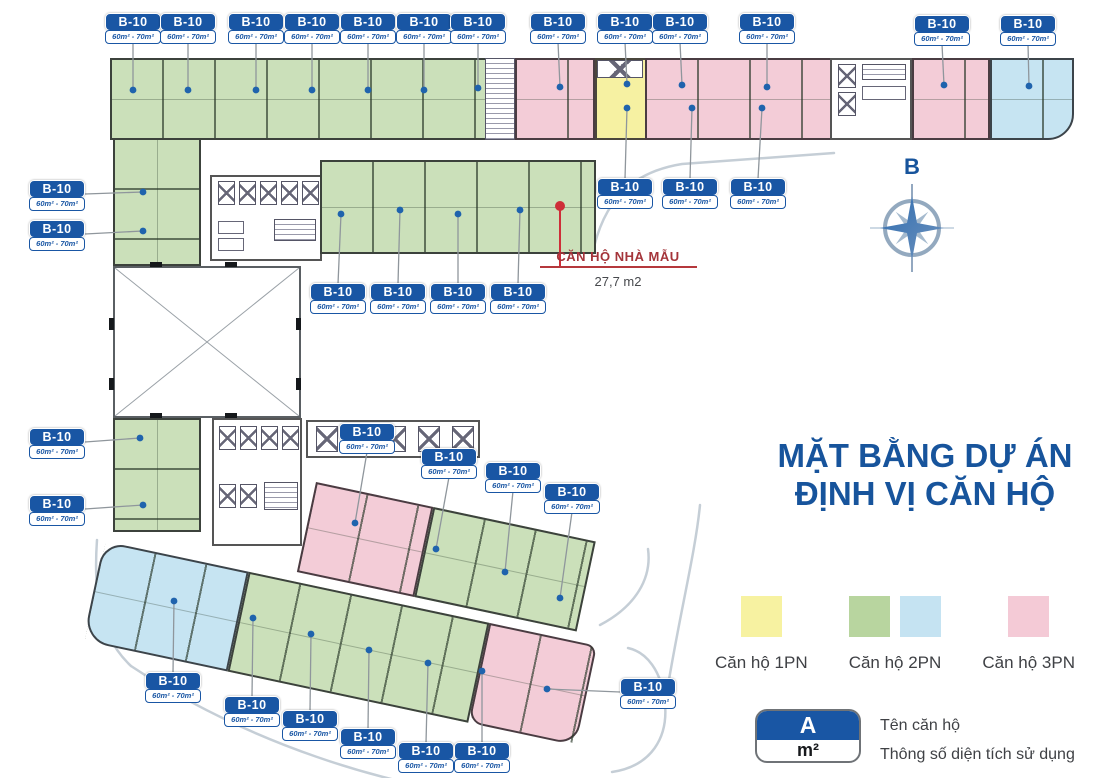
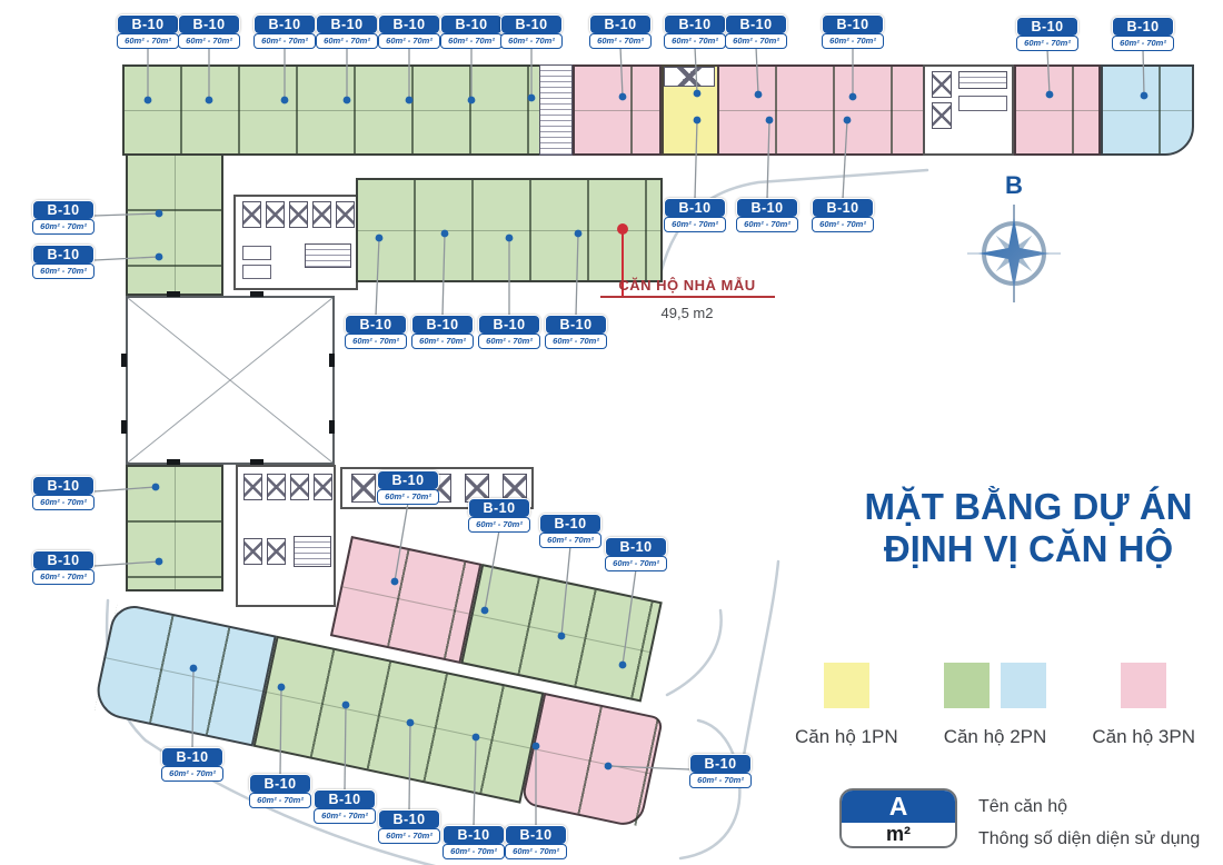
  B-10
  60m² - 70m²
  B-10
  60m² - 70m²
  B-10
  60m² - 70m²
  B-10
  60m² - 70m²
  B-10
  60m² - 70m²
  B-10
  60m² - 70m²
  B-10
  60m² - 70m²
  B-10
  60m² - 70m²
  B-10
  60m² - 70m²
  B-10
  60m² - 70m²
  B-10
  60m² - 70m²
  B-10
  60m² - 70m²
  B-10
  60m² - 70m²
  B-10
  60m² - 70m²
  B-10
  60m² - 70m²
  B-10
  60m² - 70m²
  B-10
  60m² - 70m²
  B-10
  60m² - 70m²
  B-10
  60m² - 70m²
  B-10
  60m² - 70m²
  B-10
  60m² - 70m²
  B-10
  60m² - 70m²
  B-10
  60m² - 70m²
  B-10
  60m² - 70m²
  B-10
  60m² - 70m²
  B-10
  60m² - 70m²
  B-10
  60m² - 70m²
  B-10
  60m² - 70m²
  B-10
  60m² - 70m²
  B-10
  60m² - 70m²
  B-10
  60m² - 70m²
  B-10
  60m² - 70m²
  B-10
  60m² - 70m²
  B-10
  60m² - 70m²
  B-10
  60m² - 70m²
  CĂN HỘ NHÀ MẪU
- 27,7 m2
+ 49,5 m2
  B
  MẶT BẰNG DỰ ÁN
  ĐỊNH VỊ CĂN HỘ
  Căn hộ 1PN
  Căn hộ 2PN
  Căn hộ 3PN
  A
  m²
  Tên căn hộ
- Thông số diện tích sử dụng
+ Thông số diện diện sử dụng
